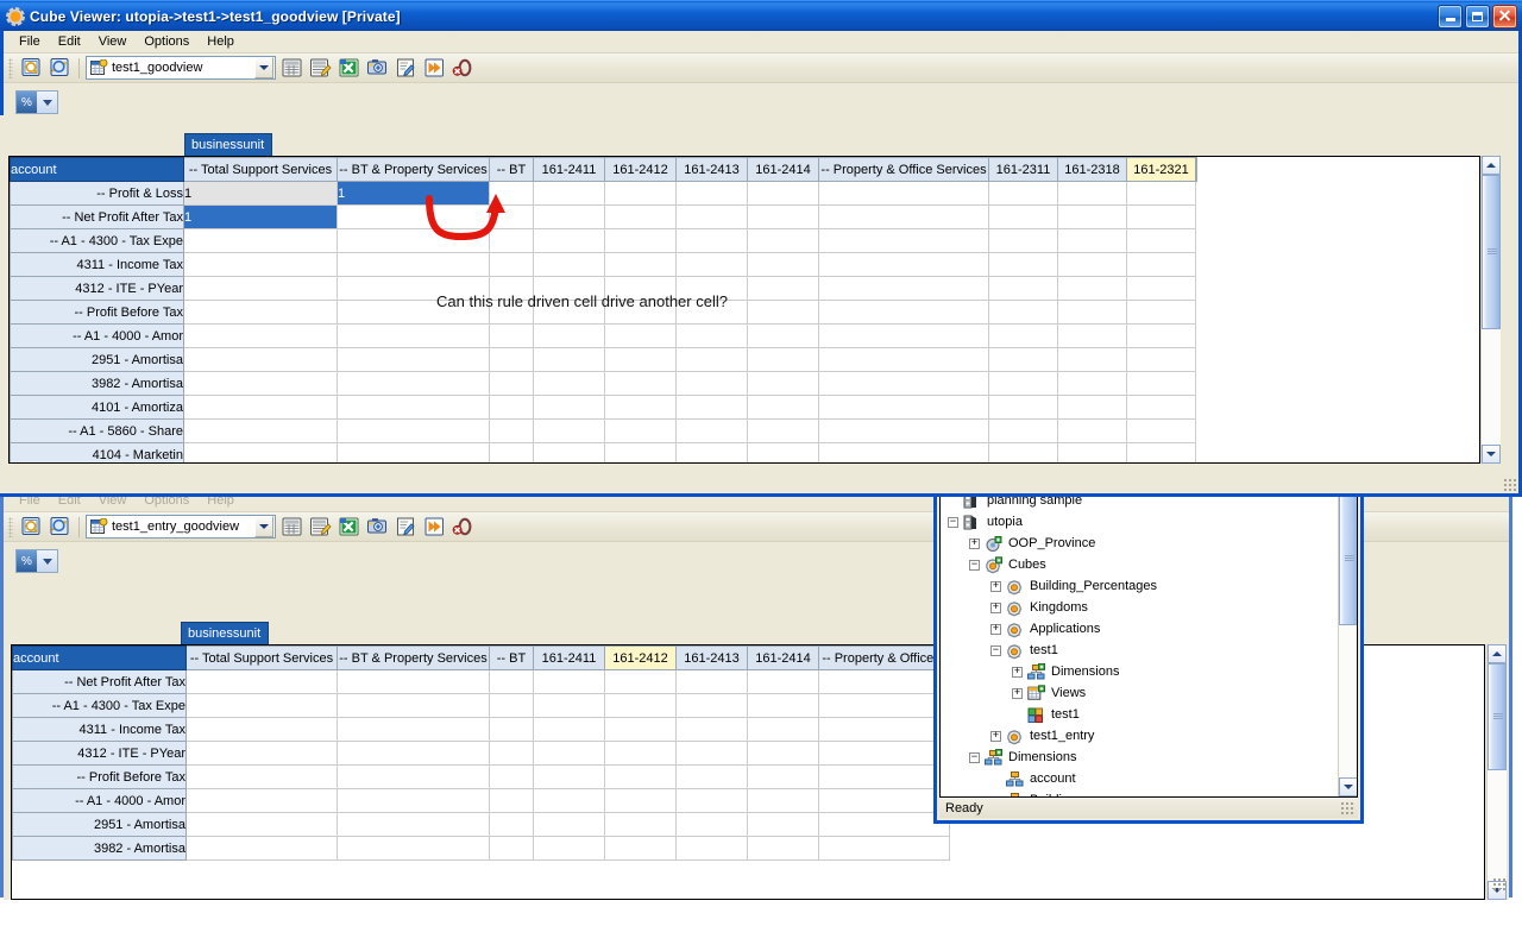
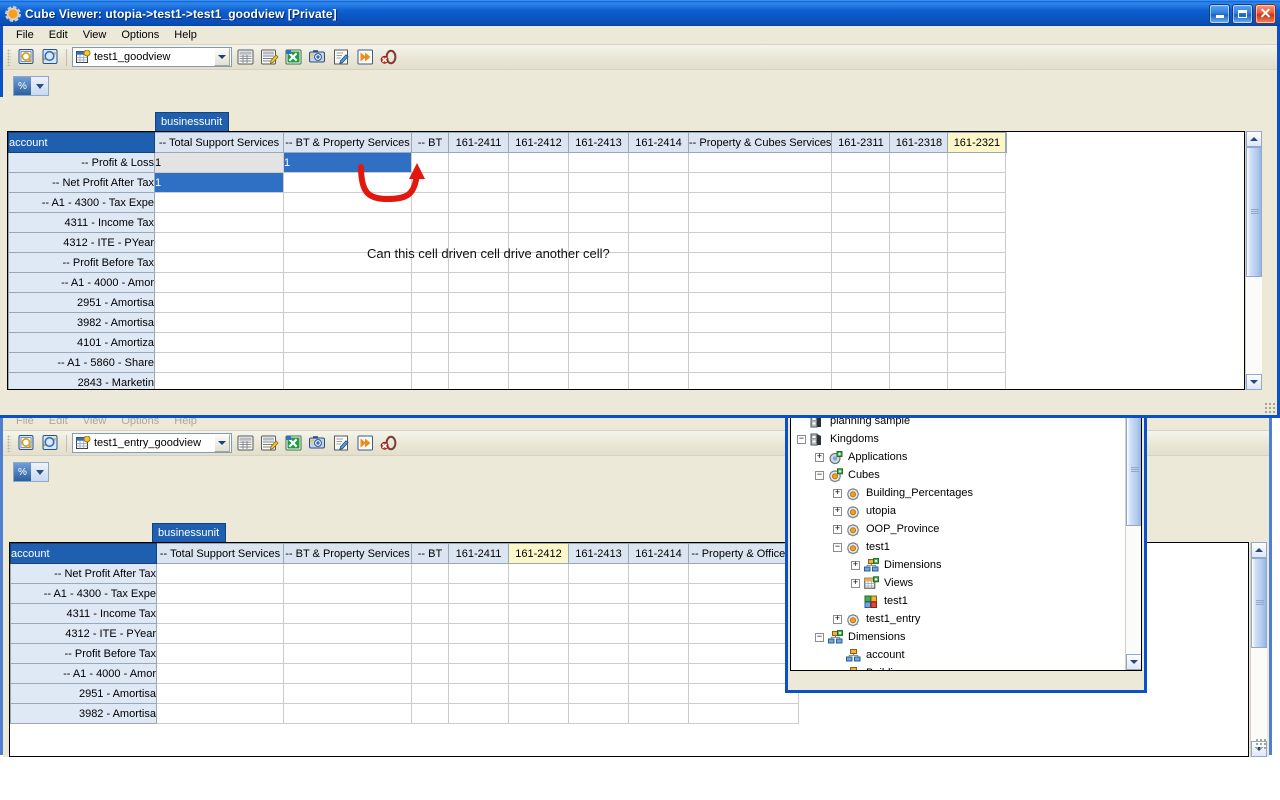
  File
  Edit
  View
  Options
  Help
  test1_entry_goodview
  %
  businessunit
  account	-- Total Support Services	-- BT & Property Services	-- BT	161-2411	161-2412	161-2413	161-2414	-- Property & Office
  -- Net Profit After Tax
  -- A1 - 4300 - Tax Expe
  4311 - Income Tax
  4312 - ITE - PYear
  -- Profit Before Tax
  -- A1 - 4000 - Amor
  2951 - Amortisa
  3982 - Amortisa
  planning sample
  −
- utopia
+ Kingdoms
  +
- OOP_Province
+ Applications
  −
  Cubes
  +
  Building_Percentages
  +
- Kingdoms
+ utopia
  +
- Applications
+ OOP_Province
  −
  test1
  +
  Dimensions
  +
  Views
  test1
  +
  test1_entry
  −
  Dimensions
  account
- Ready
  Cube Viewer: utopia->test1->test1_goodview [Private]
  File
  Edit
  View
  Options
  Help
  test1_goodview
  %
  businessunit
- account	-- Total Support Services	-- BT & Property Services	-- BT	161-2411	161-2412	161-2413	161-2414	-- Property & Office Services	161-2311	161-2318	161-2321
+ account	-- Total Support Services	-- BT & Property Services	-- BT	161-2411	161-2412	161-2413	161-2414	-- Property & Cubes Services	161-2311	161-2318	161-2321
  -- Profit & Loss	1	1
  -- Net Profit After Tax	1
  -- A1 - 4300 - Tax Expe
  4311 - Income Tax
  4312 - ITE - PYear
  -- Profit Before Tax
  -- A1 - 4000 - Amor
  2951 - Amortisa
  3982 - Amortisa
  4101 - Amortiza
  -- A1 - 5860 - Share
- 4104 - Marketin
+ 2843 - Marketin
- Can this rule driven cell drive another cell?
+ Can this cell driven cell drive another cell?
